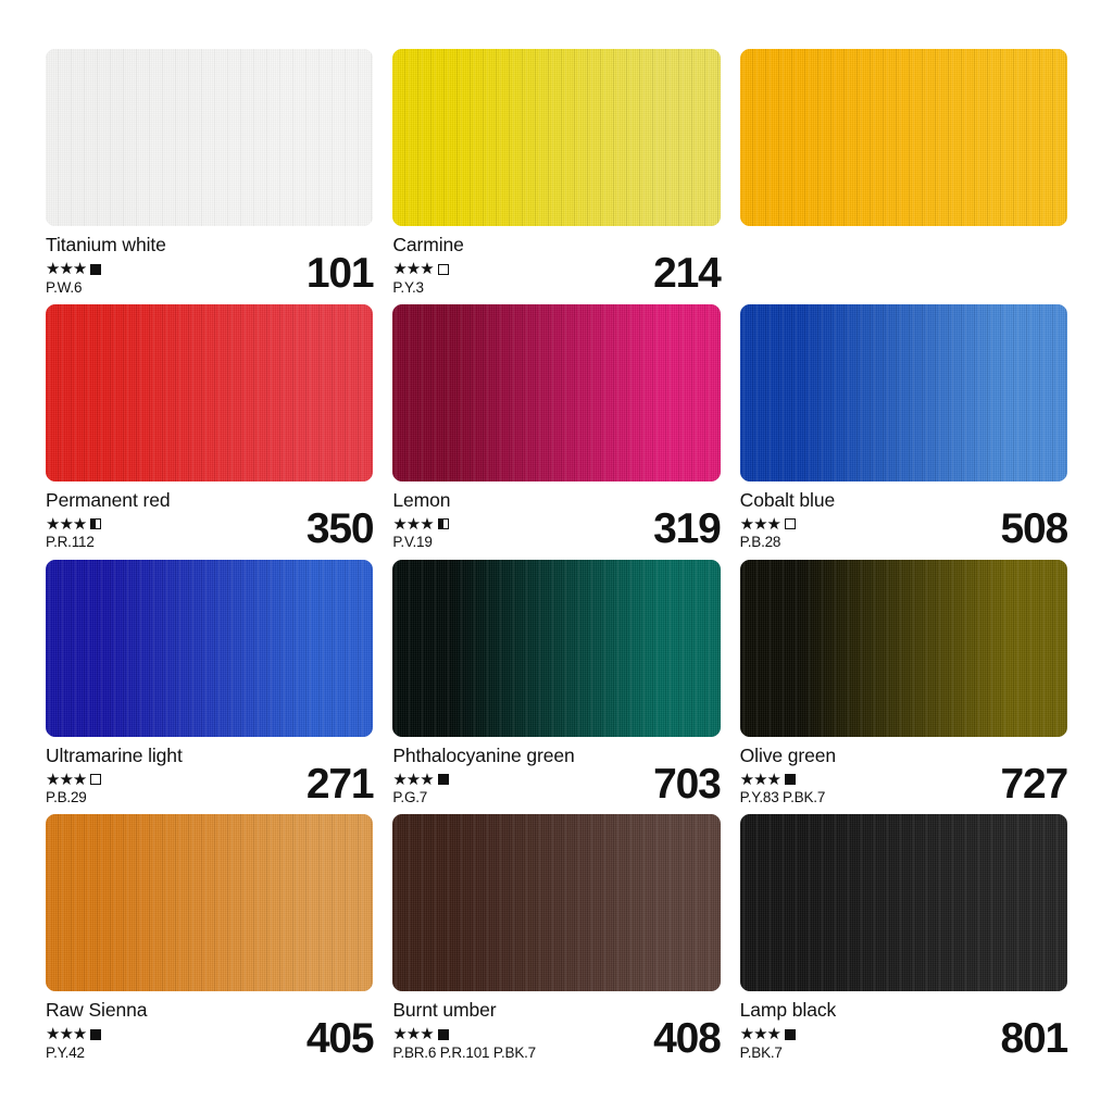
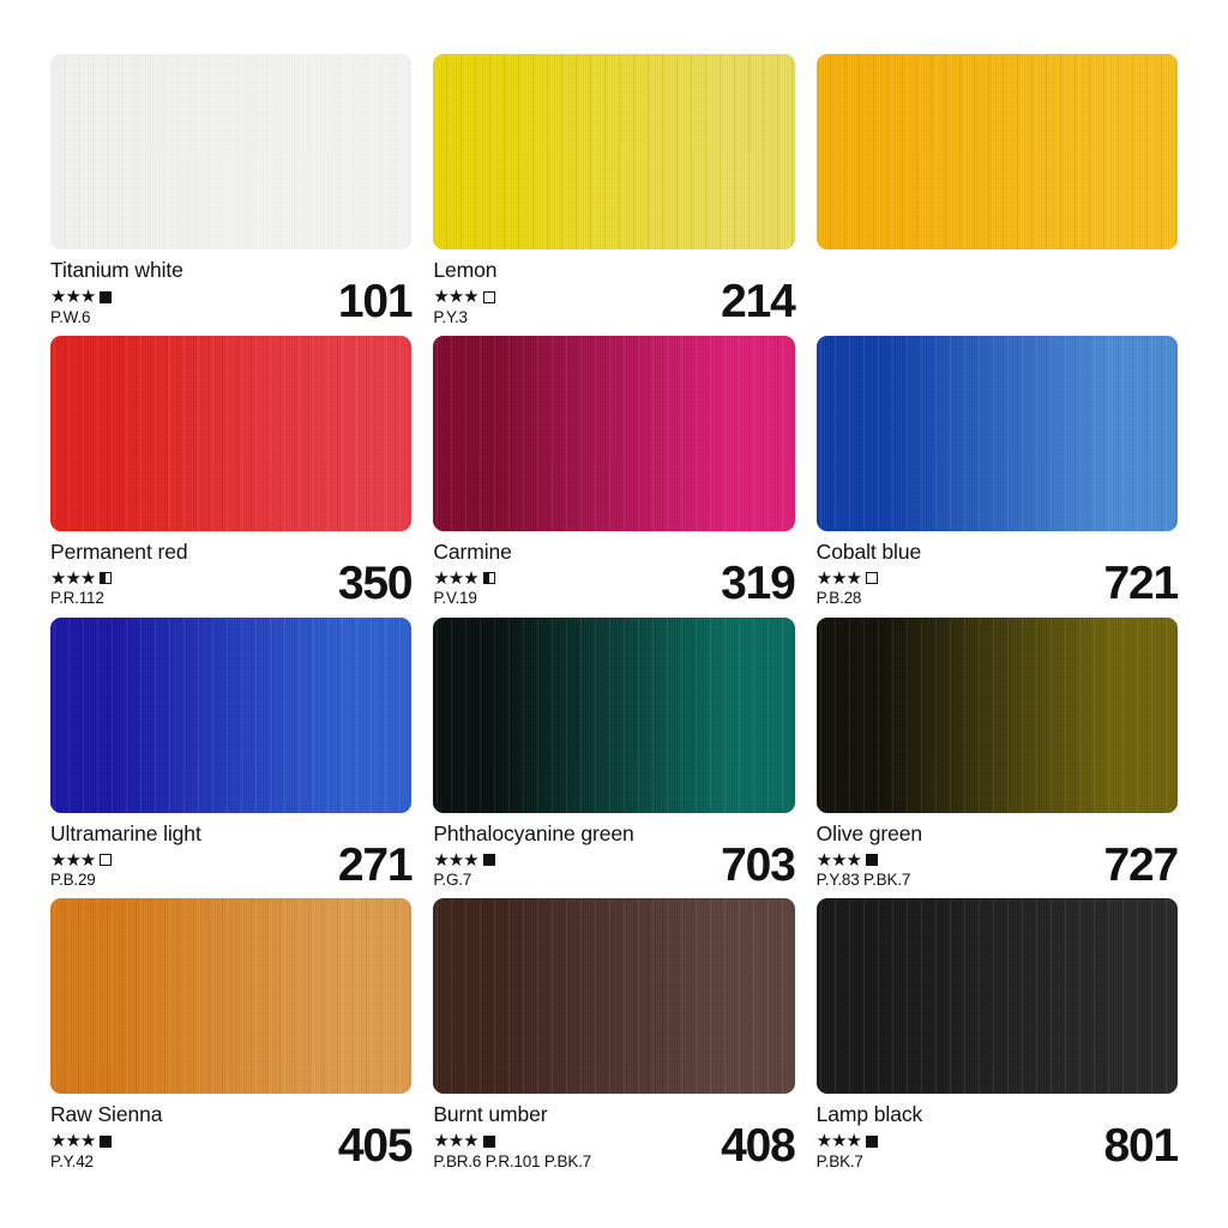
  Titanium white
  ★★★
  P.W.6
  101
- Carmine
+ Lemon
  ★★★
  P.Y.3
  214
  Permanent red
  ★★★
  P.R.112
  350
- Lemon
+ Carmine
  ★★★
  P.V.19
  319
  Cobalt blue
  ★★★
  P.B.28
- 508
+ 721
  Ultramarine light
  ★★★
  P.B.29
  271
  Phthalocyanine green
  ★★★
  P.G.7
  703
  Olive green
  ★★★
  P.Y.83 P.BK.7
  727
  Raw Sienna
  ★★★
  P.Y.42
  405
  Burnt umber
  ★★★
  P.BR.6 P.R.101 P.BK.7
  408
  Lamp black
  ★★★
  P.BK.7
  801
